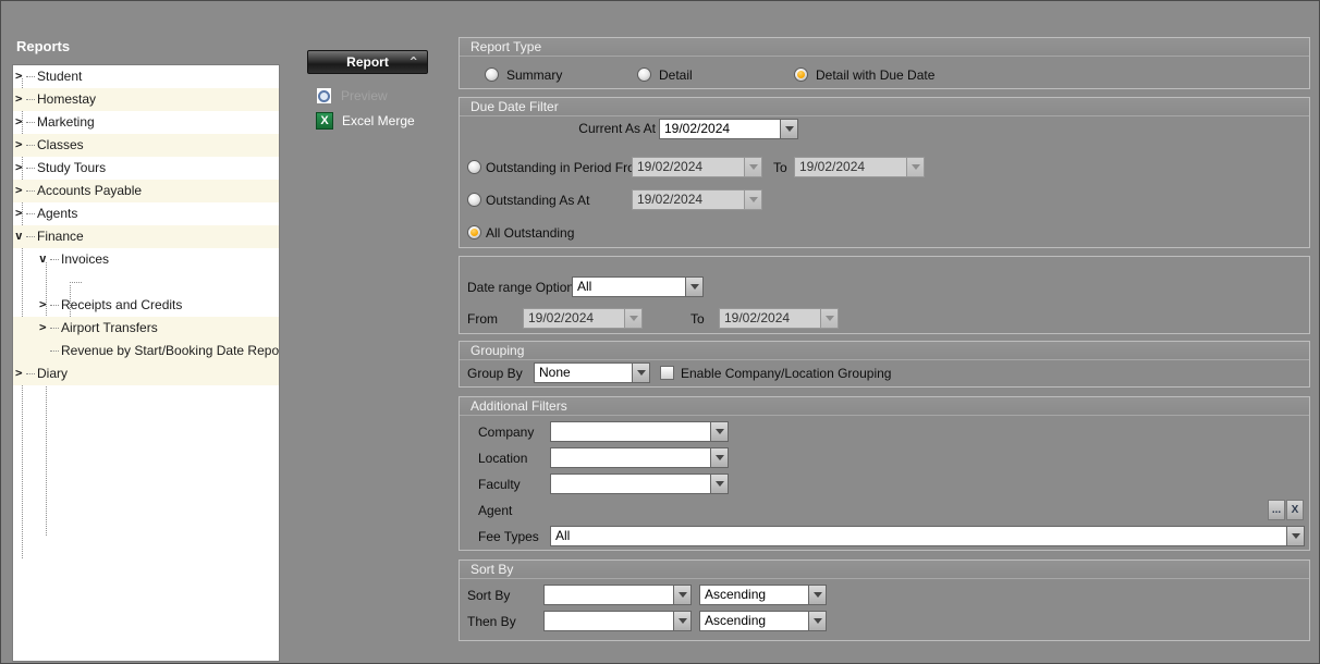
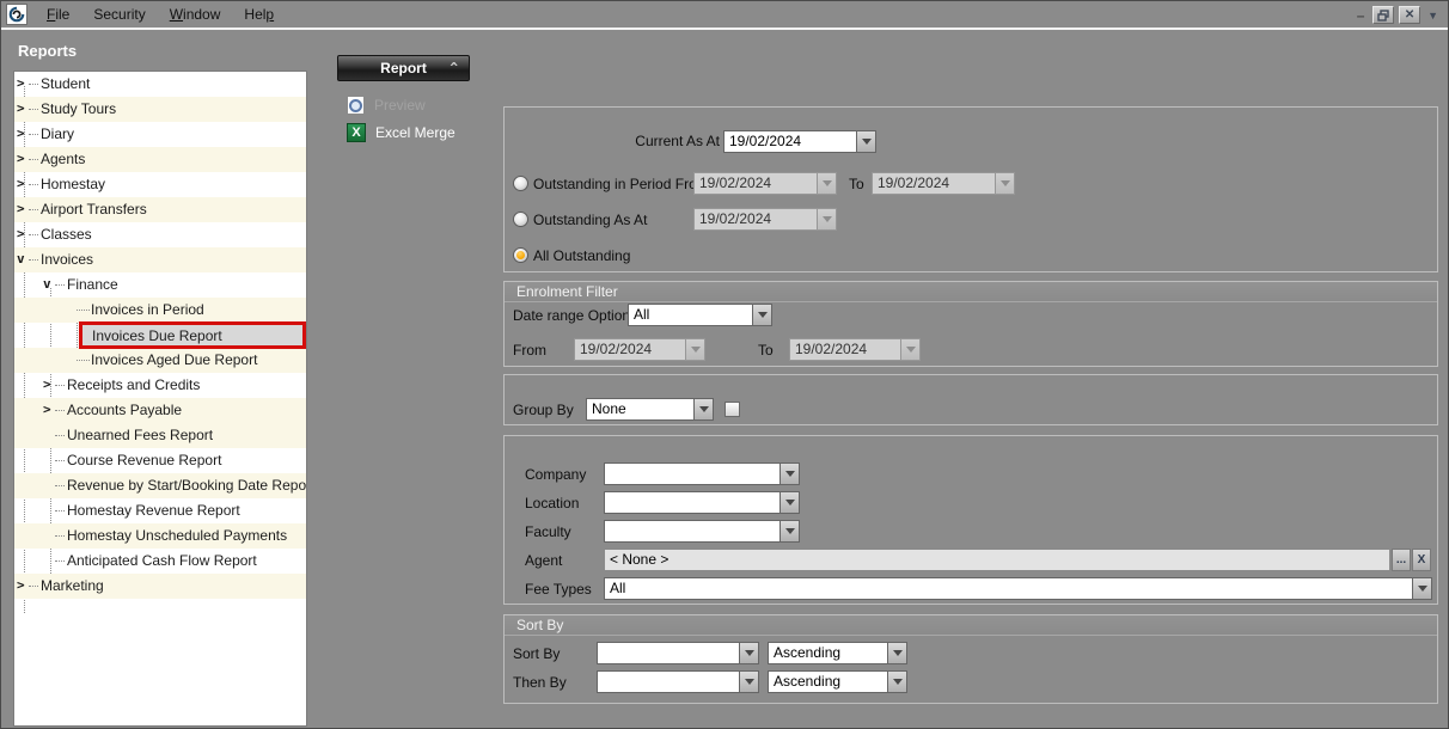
+ File Security Window Help
+ –
+ ✕
+ ▼
  Reports
  >
  Student
  >
- Homestay
+ Study Tours
  >
- Marketing
+ Diary
  >
- Classes
+ Agents
  >
- Study Tours
+ Homestay
  >
- Accounts Payable
+ Airport Transfers
  >
- Agents
+ Classes
  v
- Finance
+ Invoices
  v
- Invoices
+ Finance
+ Invoices in Period
+ Invoices Due Report
+ Invoices Aged Due Report
  >
  Receipts and Credits
  >
- Airport Transfers
+ Accounts Payable
+ Unearned Fees Report
+ Course Revenue Report
  Revenue by Start/Booking Date Repo
+ Homestay Revenue Report
+ Homestay Unscheduled Payments
+ Anticipated Cash Flow Report
  >
- Diary
+ Marketing
  Report
  ^
  X
  Excel Merge
- Report Type
- Summary
- Detail
- Detail with Due Date
- Due Date Filter
  Current As At
  19/02/2024
  Outstanding in Period Fr
  19/02/2024
  To
  19/02/2024
  Outstanding As At
  19/02/2024
  All Outstanding
+ Enrolment Filter
  Date range Option
  All
  From
  19/02/2024
  To
  19/02/2024
- Grouping
  Group By
  None
- Enable Company/Location Grouping
- Additional Filters
  Company
  Location
  Faculty
  Agent
+ < None >
  ...
  X
  Fee Types
  All
  Sort By
  Sort By
  Ascending
  Then By
  Ascending
